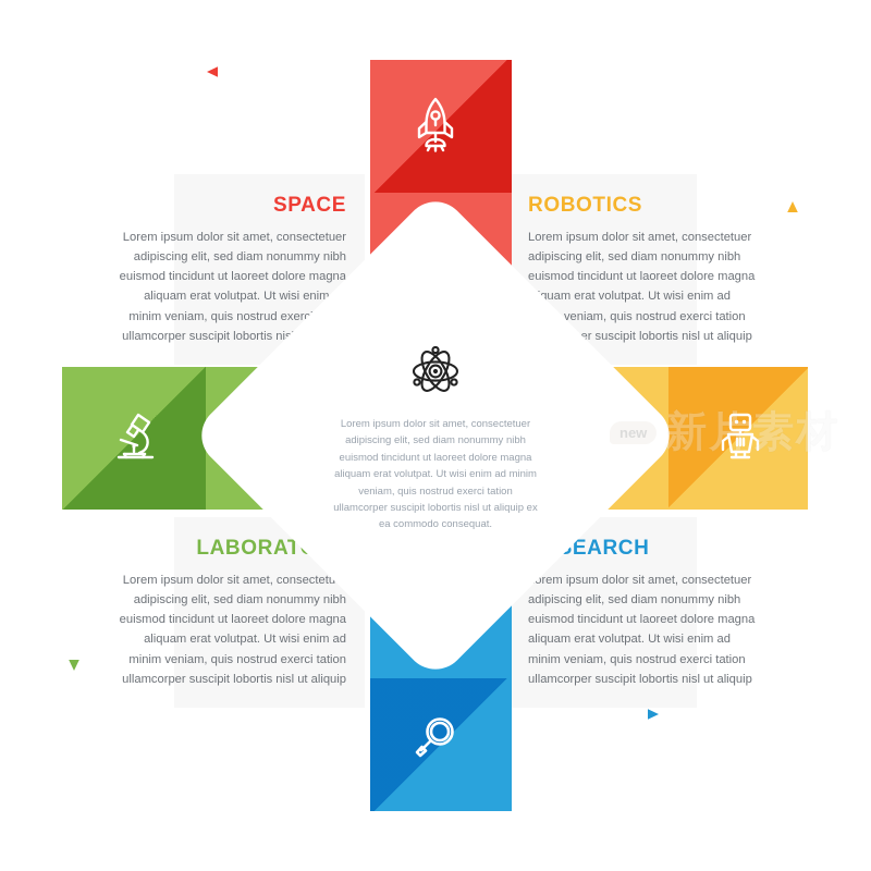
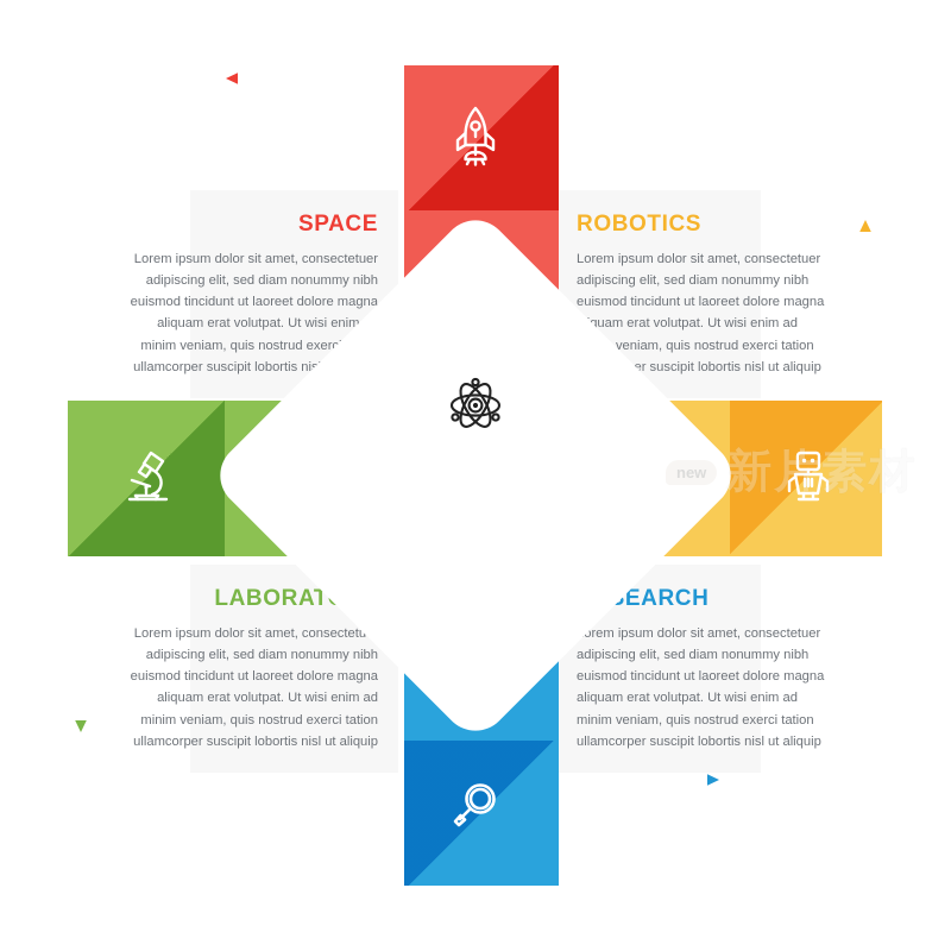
- Lorem ipsum dolor sit amet, consectetuer adipiscing elit, sed diam nonummy nibh euismod tincidunt ut laoreet dolore magna aliquam erat volutpat. Ut wisi enim ad minim veniam, quis nostrud exerci tation ullamcorper suscipit lobortis nisl ut aliquip ex ea commodo consequat.
  SPACE
  Lorem ipsum dolor sit amet, consectetuer adipiscing elit, sed diam nonummy nibh euismod tincidunt ut laoreet dolore magna aliquam erat volutpat. Ut wisi enim minim veniam, quis nostrud exer ullamcorper suscipit lobortis ni
  ROBOTICS
  Lorem ipsum dolor sit amet, consectetuer adipiscing elit, sed diam nonummy nibh euismod tincidunt ut laoreet dolore magna uam erat volutpat. Ut wisi enim ad veniam, quis nostrud exerci tation er suscipit lobortis nisl ut aliquip
  LABORAT
  Lorem ipsum dolor sit amet, consectetu adipiscing elit, sed diam nonummy nibh euismod tincidunt ut laoreet dolore magna aliquam erat volutpat. Ut wisi enim ad minim veniam, quis nostrud exerci tation ullamcorper suscipit lobortis nisl ut aliquip
  orem ipsum dolor sit amet, consectetuer adipiscing elit, sed diam nonummy nibh euismod tincidunt ut laoreet dolore magna aliquam erat volutpat. Ut wisi enim ad minim veniam, quis nostrud exerci tation ullamcorper suscipit lobortis nisl ut aliquip
  new
  新片素材
